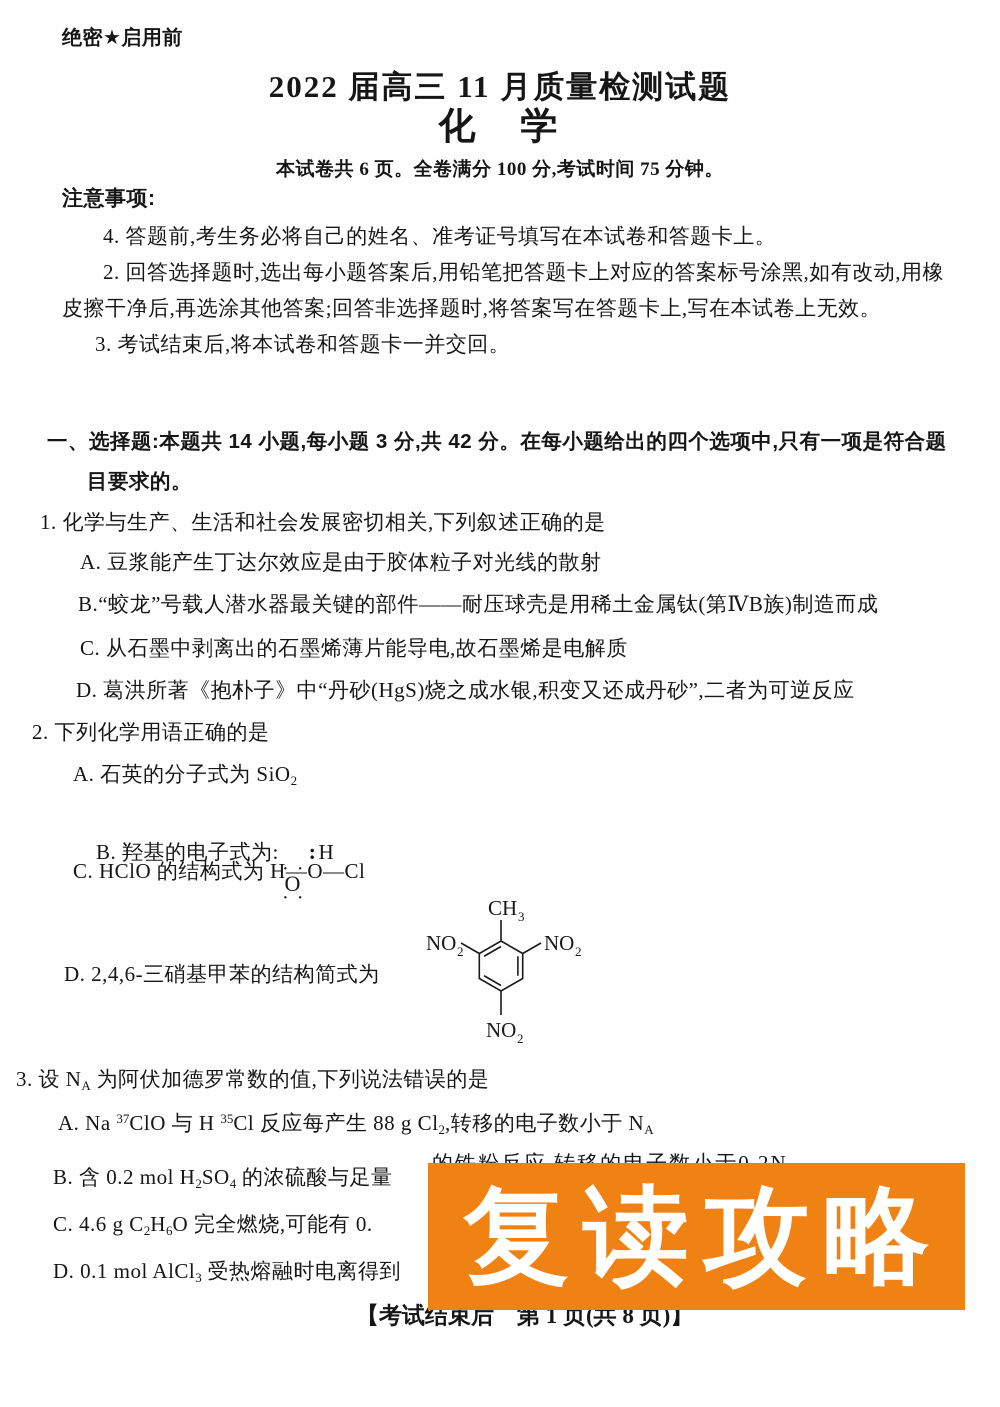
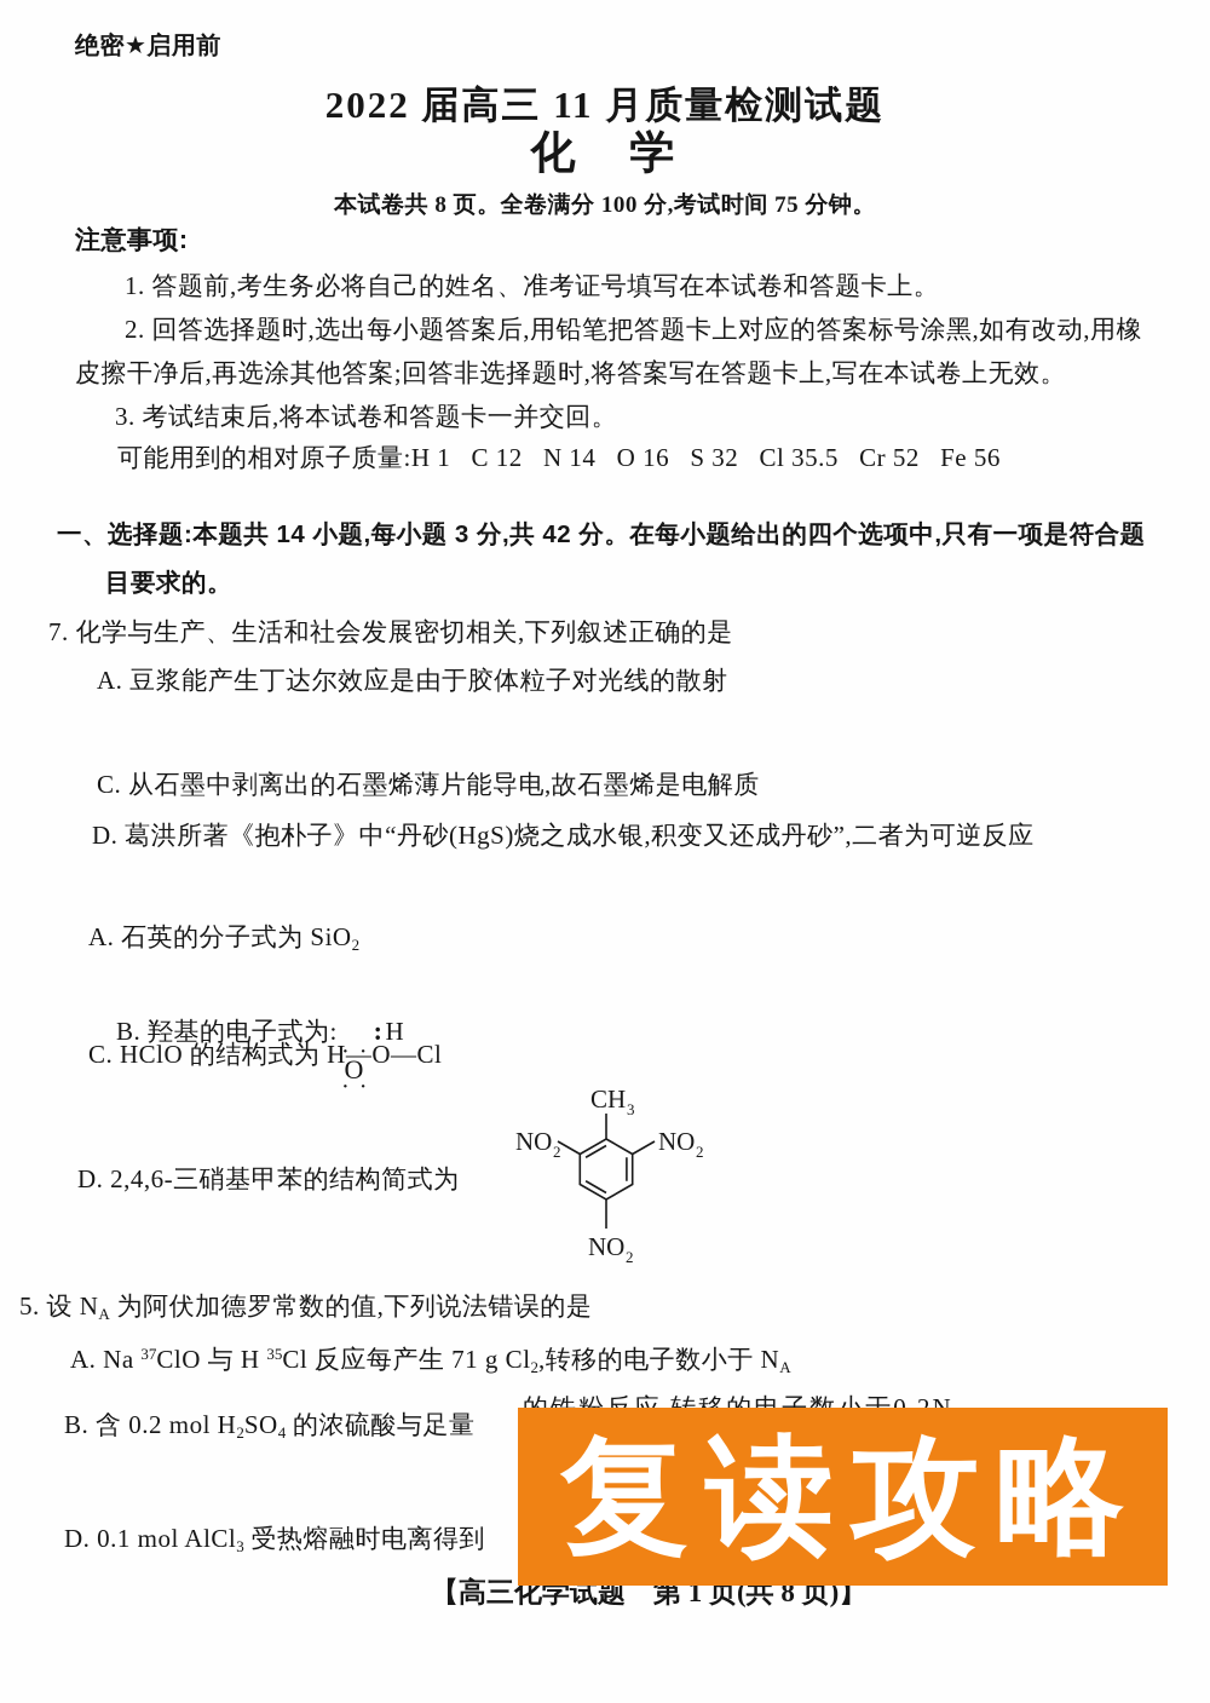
  绝密★启用前
  2022 届高三 11 月质量检测试题
  化 学
- 本试卷共 6 页。全卷满分 100 分,考试时间 75 分钟。
+ 本试卷共 8 页。全卷满分 100 分,考试时间 75 分钟。
  注意事项:
- 4. 答题前,考生务必将自己的姓名、准考证号填写在本试卷和答题卡上。
+ 1. 答题前,考生务必将自己的姓名、准考证号填写在本试卷和答题卡上。
  2. 回答选择题时,选出每小题答案后,用铅笔把答题卡上对应的答案标号涂黑,如有改动,用橡
  皮擦干净后,再选涂其他答案;回答非选择题时,将答案写在答题卡上,写在本试卷上无效。
  3. 考试结束后,将本试卷和答题卡一并交回。
+ 可能用到的相对原子质量:H 1 C 12 N 14 O 16 S 32 Cl 35.5 Cr 52 Fe 56
  一、选择题:本题共 14 小题,每小题 3 分,共 42 分。在每小题给出的四个选项中,只有一项是符合题
  目要求的。
- 1. 化学与生产、生活和社会发展密切相关,下列叙述正确的是
+ 7. 化学与生产、生活和社会发展密切相关,下列叙述正确的是
  A. 豆浆能产生丁达尔效应是由于胶体粒子对光线的散射
- B.“蛟龙”号载人潜水器最关键的部件——耐压球壳是用稀土金属钛(第ⅣB族)制造而成
  C. 从石墨中剥离出的石墨烯薄片能导电,故石墨烯是电解质
  D. 葛洪所著《抱朴子》中“丹砂(HgS)烧之成水银,积变又还成丹砂”,二者为可逆反应
- 2. 下列化学用语正确的是
  A. 石英的分子式为 SiO2
  B. 羟基的电子式为:
  · ·
  O
  · ·
  :H
  C. HClO 的结构式为 H—O—Cl
  D. 2,4,6-三硝基甲苯的结构简式为
  CH
  3
  NO
  2
  NO
  2
  NO
  2
- 3. 设 NA 为阿伏加德罗常数的值,下列说法错误的是
+ 5. 设 NA 为阿伏加德罗常数的值,下列说法错误的是
- A. Na 37ClO 与 H 35Cl 反应每产生 88 g Cl2,转移的电子数小于 NA
+ A. Na 37ClO 与 H 35Cl 反应每产生 71 g Cl2,转移的电子数小于 NA
  B. 含 0.2 mol H2SO4 的浓硫酸与足量
- C. 4.6 g C2H6O 完全燃烧,可能有 0.
  D. 0.1 mol AlCl3 受热熔融时电离得到
- 【考试结束后 第 1 页(共 8 页)】
+ 【高三化学试题 第 1 页(共 8 页)】
  复读攻略
